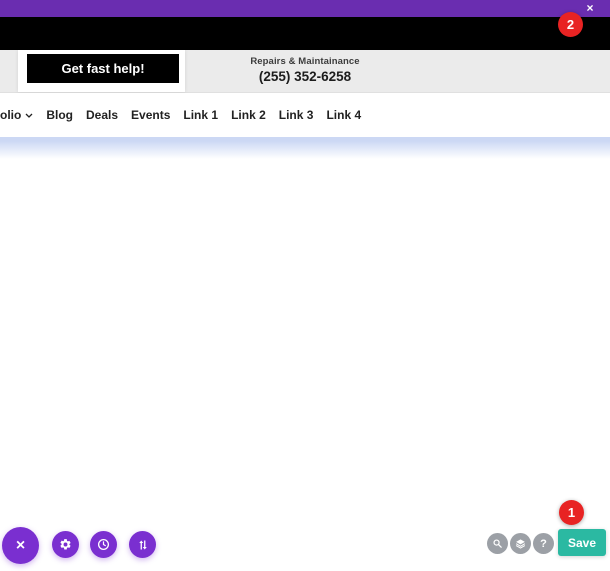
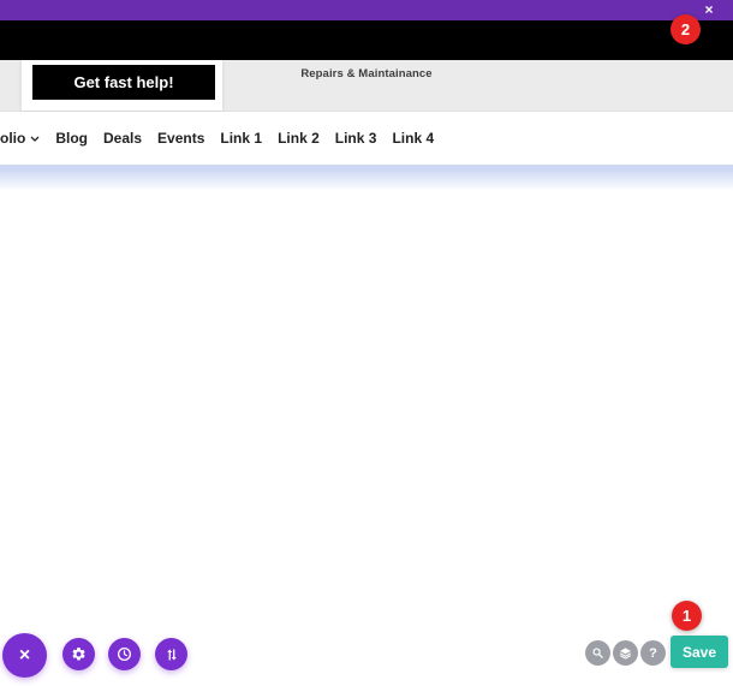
  ×
  2
  Get fast help!
  Repairs & Maintainance
- (255) 352-6258
  olio
  Blog
  Deals
  Events
  Link 1
  Link 2
  Link 3
  Link 4
  ×
  ?
  Save
  1
